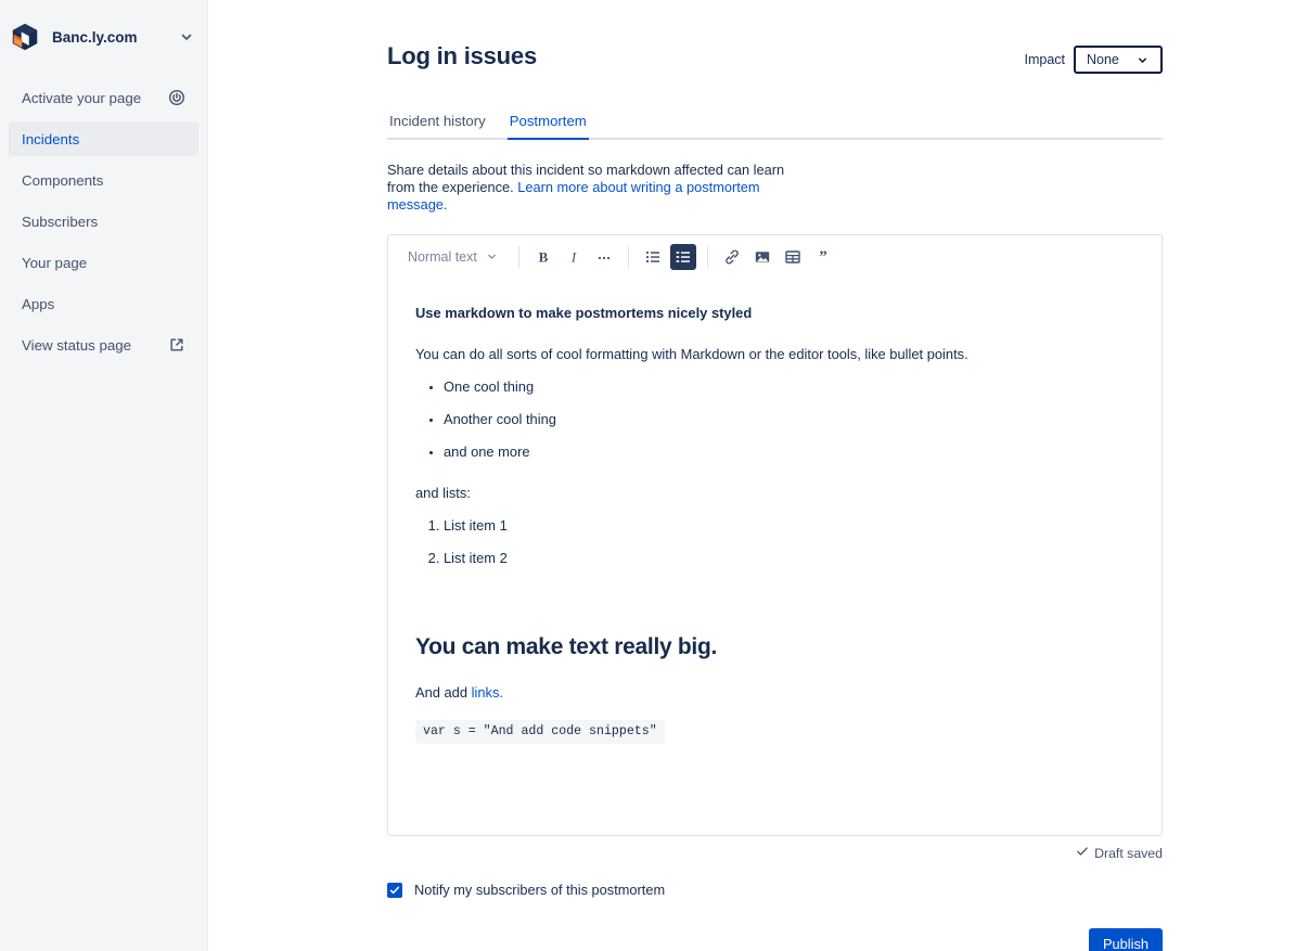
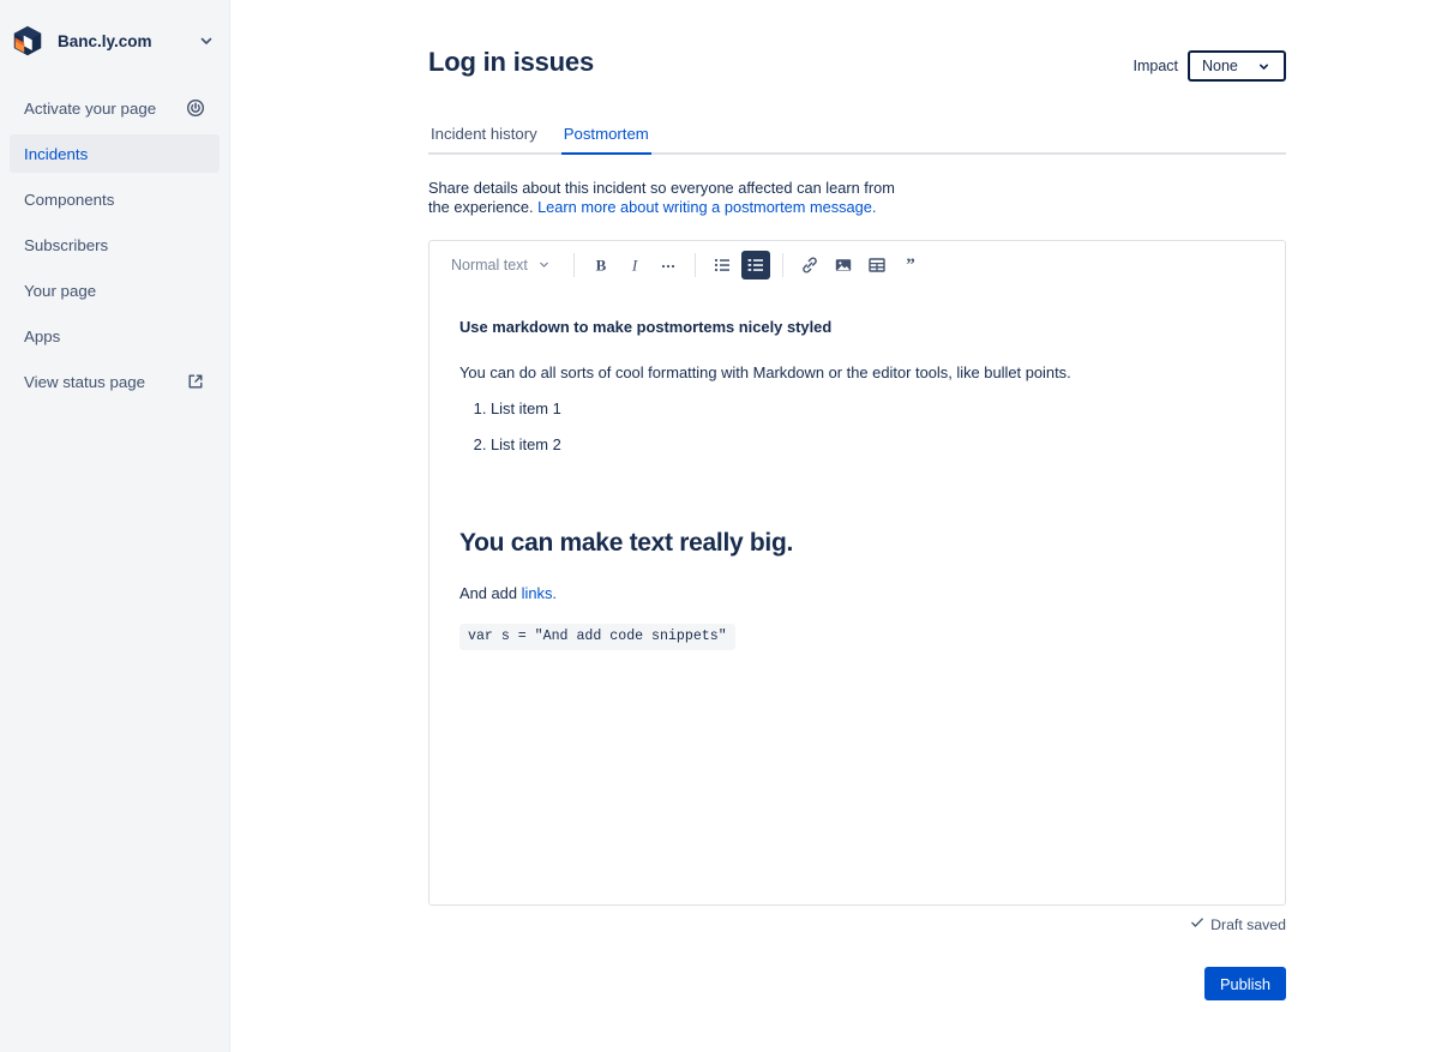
  Banc.ly.com
  Activate your page
  Incidents
  Components
  Subscribers
  Your page
  Apps
  View status page
  Log in issues
  Impact
  None
  Incident history
  Postmortem
- Share details about this incident so markdown affected can learn from the experience. Learn more about writing a postmortem message.
+ Share details about this incident so everyone affected can learn from the experience. Learn more about writing a postmortem message.
  Normal text
  B
  I
  ”
  Use markdown to make postmortems nicely styled
  You can do all sorts of cool formatting with Markdown or the editor tools, like bullet points.
- One cool thing
- Another cool thing
- and one more
- and lists:
  List item 1
  List item 2
  You can make text really big.
  And add links.
  var s = "And add code snippets"
  Draft saved
- Notify my subscribers of this postmortem
  Publish
